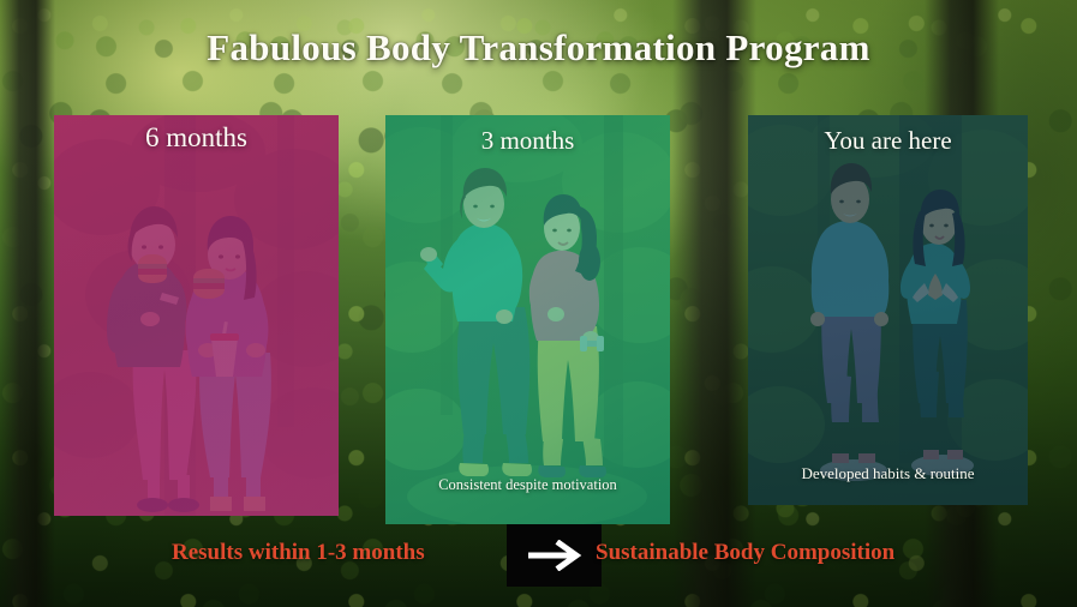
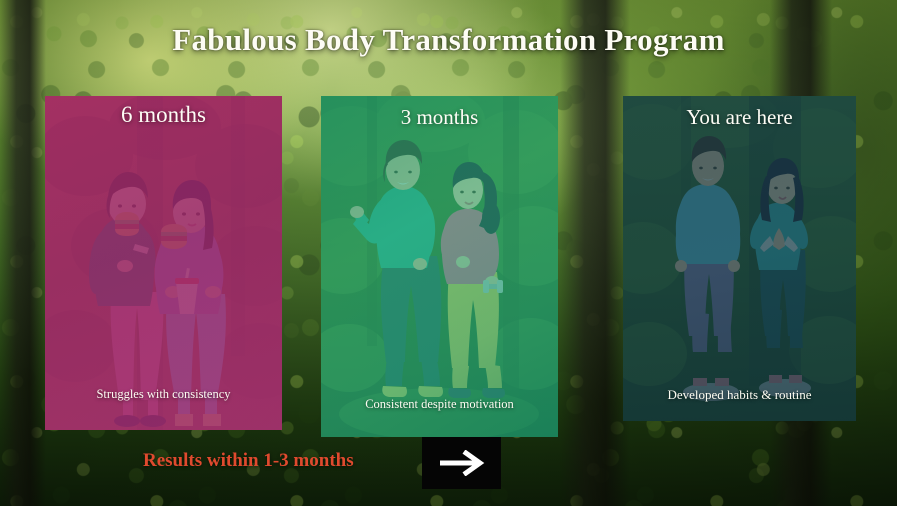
  Fabulous Body Transformation Program
  6 months
+ Struggles with consistency
  3 months
  Consistent despite motivation
  You are here
  Developed habits & routine
  Results within 1-3 months
- Sustainable Body Composition
